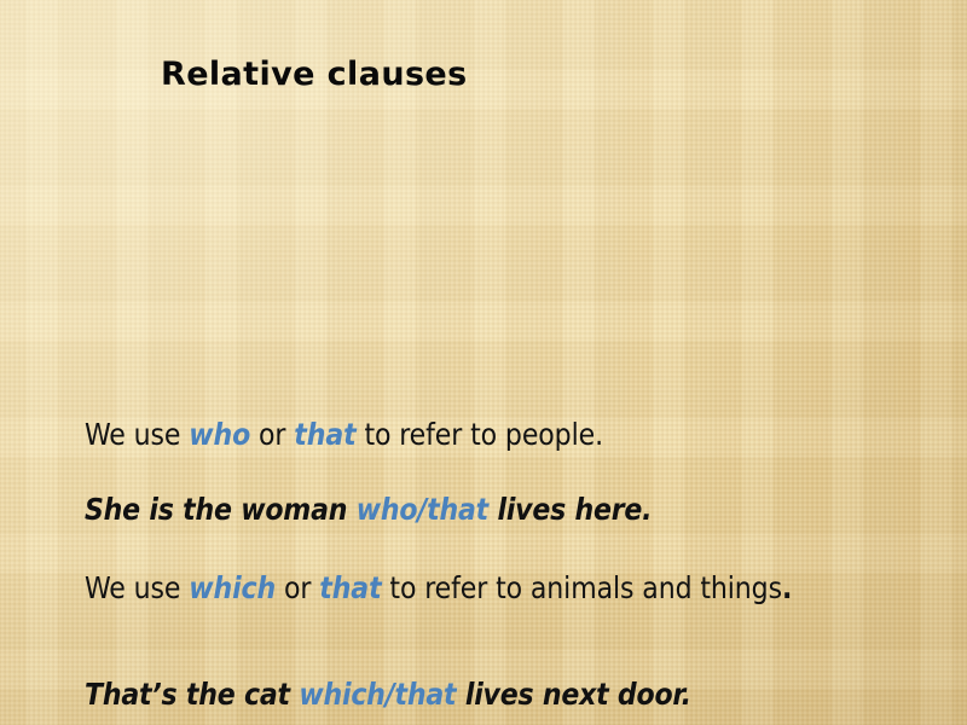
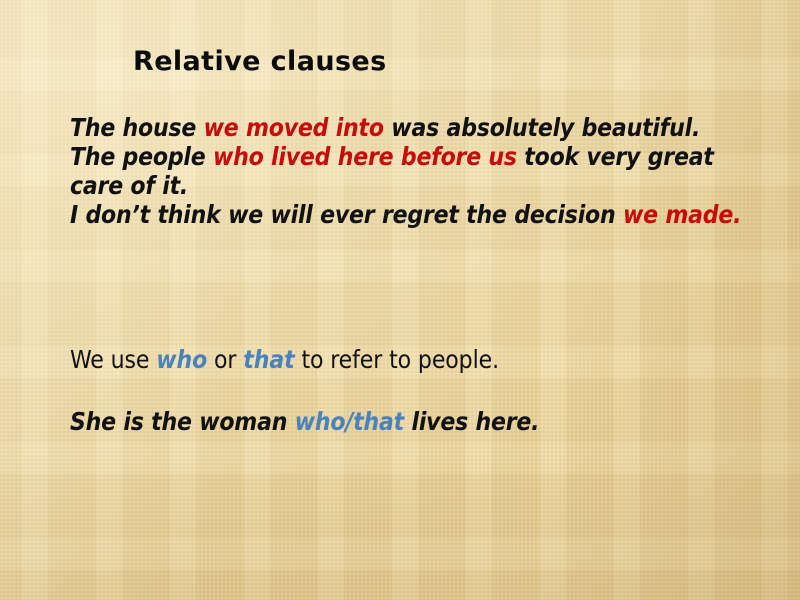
  Relative clauses
+ The house we moved into was absolutely beautiful.
+ The people who lived here before us took very great care of it.
+ I don’t think we will ever regret the decision we made.
  We use who or that to refer to people.
  She is the woman who/that lives here.
- We use which or that to refer to animals and things.
- That’s the cat which/that lives next door.
